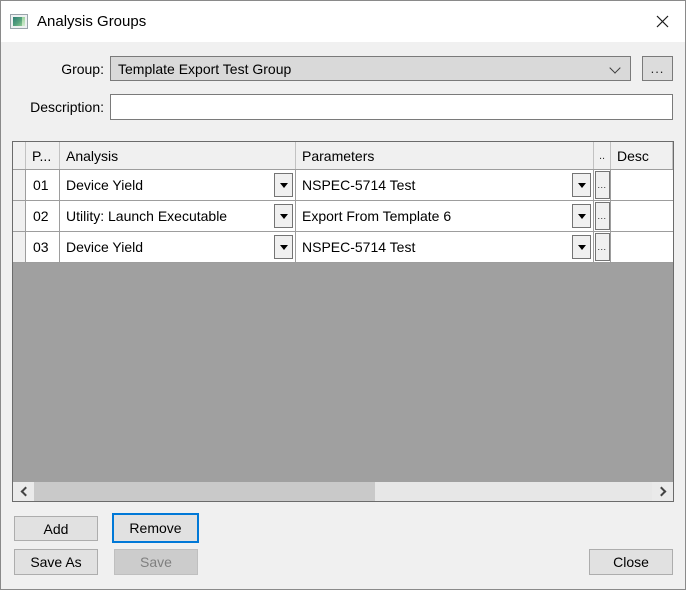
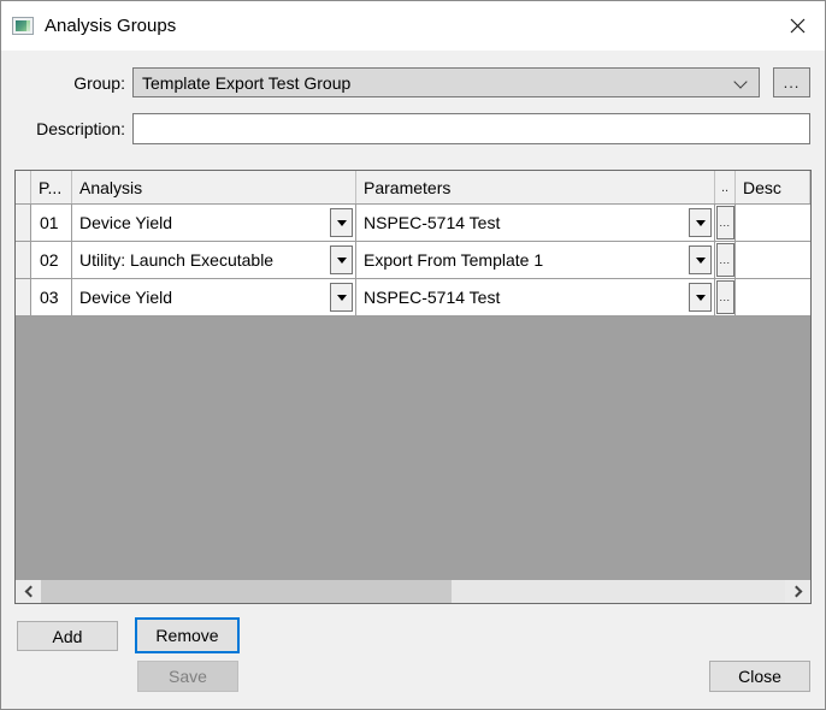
  Analysis Groups
  Group:
  Template Export Test Group
  ...
  Description:
  P...
  Analysis
  Parameters
  ..
  Desc
  01
  Device Yield
  NSPEC-5714 Test
  ...
  02
  Utility: Launch Executable
- Export From Template 6
+ Export From Template 1
  ...
  03
  Device Yield
  NSPEC-5714 Test
  ...
  Add
  Remove
- Save As
  Save
  Close
